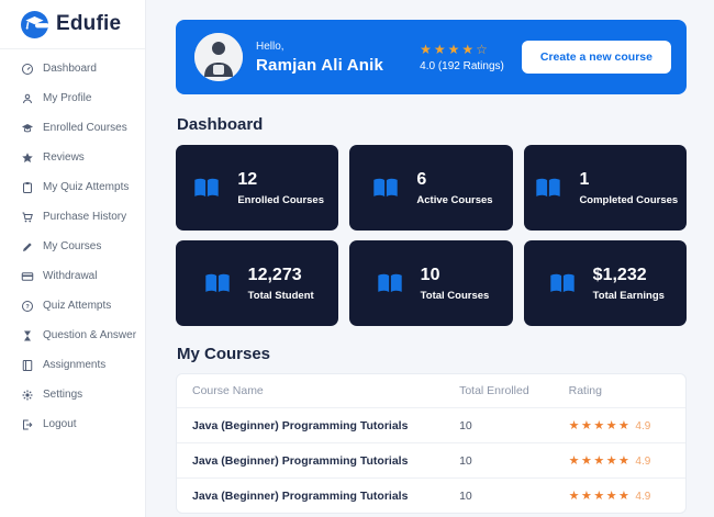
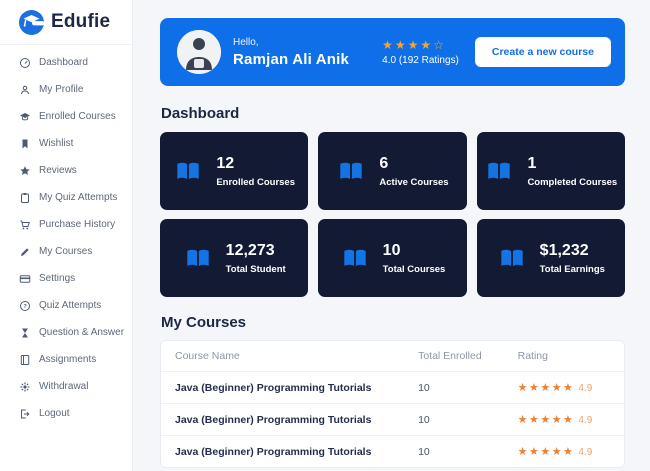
  Edufie
  Dashboard
  My Profile
  Enrolled Courses
+ Wishlist
  Reviews
  My Quiz Attempts
  Purchase History
  My Courses
- Withdrawal
+ Settings
  Quiz Attempts
  Question & Answer
  Assignments
- Settings
+ Withdrawal
  Logout
  Hello,
  Ramjan Ali Anik
  ★★★★☆
  4.0 (192 Ratings)
  Create a new course
  Dashboard
  12
  Enrolled Courses
  6
  Active Courses
  1
  Completed Courses
  12,273
  Total Student
  10
  Total Courses
  $1,232
  Total Earnings
  My Courses
  Course Name	Total Enrolled	Rating
  Java (Beginner) Programming Tutorials	10	★★★★★ 4.9
  Java (Beginner) Programming Tutorials	10	★★★★★ 4.9
  Java (Beginner) Programming Tutorials	10	★★★★★ 4.9
